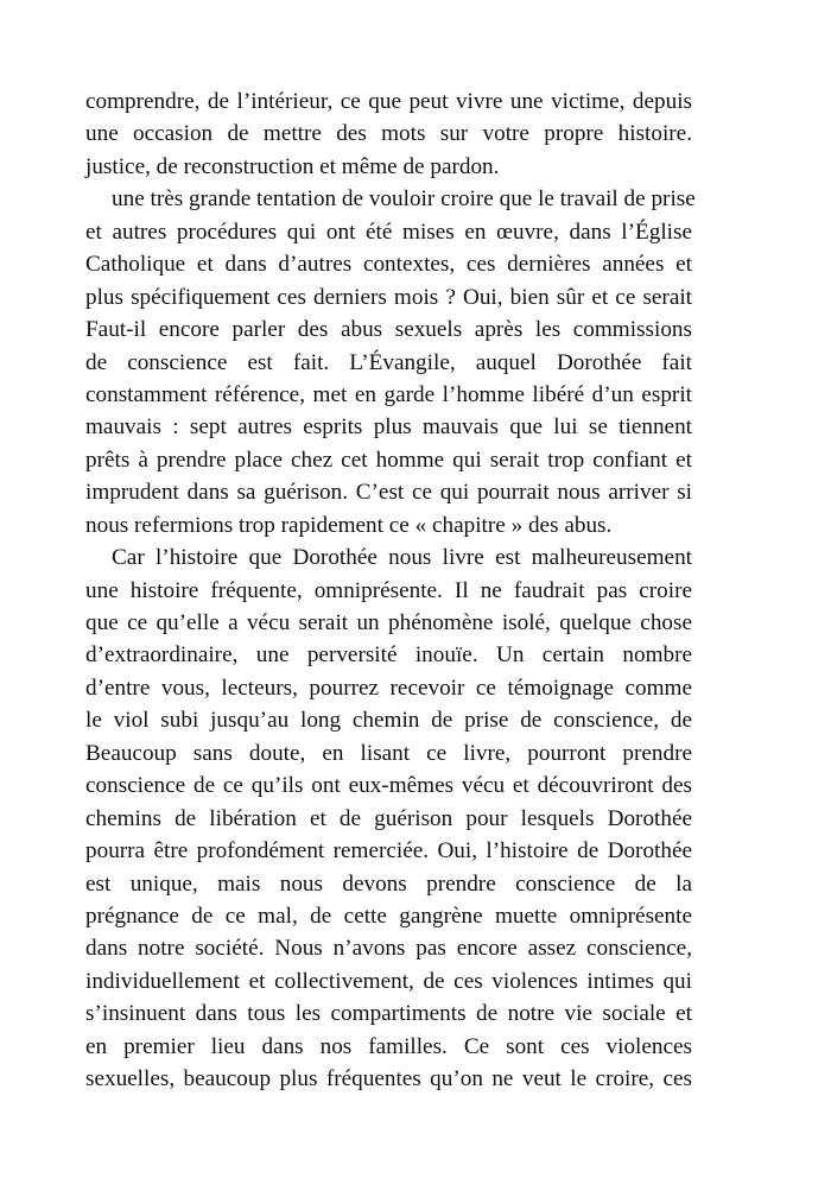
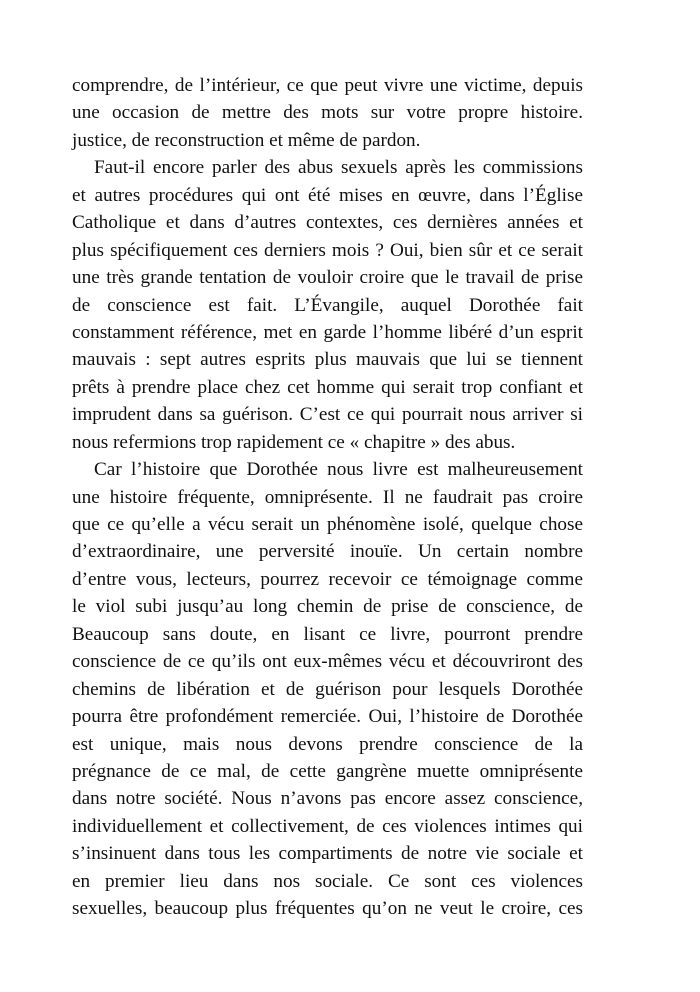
  comprendre, de l’intérieur, ce que peut vivre une victime, depuis
  une occasion de mettre des mots sur votre propre histoire.
  justice, de reconstruction et même de pardon.
- une très grande tentation de vouloir croire que le travail de prise
+ Faut-il encore parler des abus sexuels après les commissions
  et autres procédures qui ont été mises en œuvre, dans l’Église
  Catholique et dans d’autres contextes, ces dernières années et
  plus spécifiquement ces derniers mois ? Oui, bien sûr et ce serait
- Faut-il encore parler des abus sexuels après les commissions
+ une très grande tentation de vouloir croire que le travail de prise
  de conscience est fait. L’Évangile, auquel Dorothée fait
  constamment référence, met en garde l’homme libéré d’un esprit
  mauvais : sept autres esprits plus mauvais que lui se tiennent
  prêts à prendre place chez cet homme qui serait trop confiant et
  imprudent dans sa guérison. C’est ce qui pourrait nous arriver si
  nous refermions trop rapidement ce « chapitre » des abus.
  Car l’histoire que Dorothée nous livre est malheureusement
  une histoire fréquente, omniprésente. Il ne faudrait pas croire
  que ce qu’elle a vécu serait un phénomène isolé, quelque chose
  d’extraordinaire, une perversité inouïe. Un certain nombre
  d’entre vous, lecteurs, pourrez recevoir ce témoignage comme
  le viol subi jusqu’au long chemin de prise de conscience, de
  Beaucoup sans doute, en lisant ce livre, pourront prendre
  conscience de ce qu’ils ont eux-mêmes vécu et découvriront des
  chemins de libération et de guérison pour lesquels Dorothée
  pourra être profondément remerciée. Oui, l’histoire de Dorothée
  est unique, mais nous devons prendre conscience de la
  prégnance de ce mal, de cette gangrène muette omniprésente
  dans notre société. Nous n’avons pas encore assez conscience,
  individuellement et collectivement, de ces violences intimes qui
  s’insinuent dans tous les compartiments de notre vie sociale et
- en premier lieu dans nos familles. Ce sont ces violences
+ en premier lieu dans nos sociale. Ce sont ces violences
  sexuelles, beaucoup plus fréquentes qu’on ne veut le croire, ces
